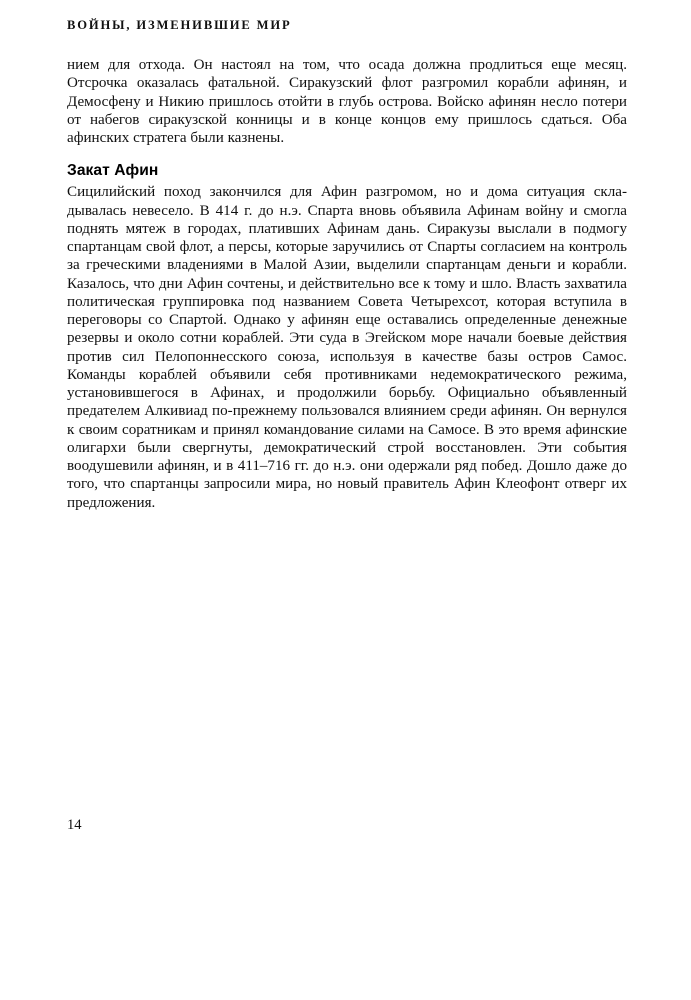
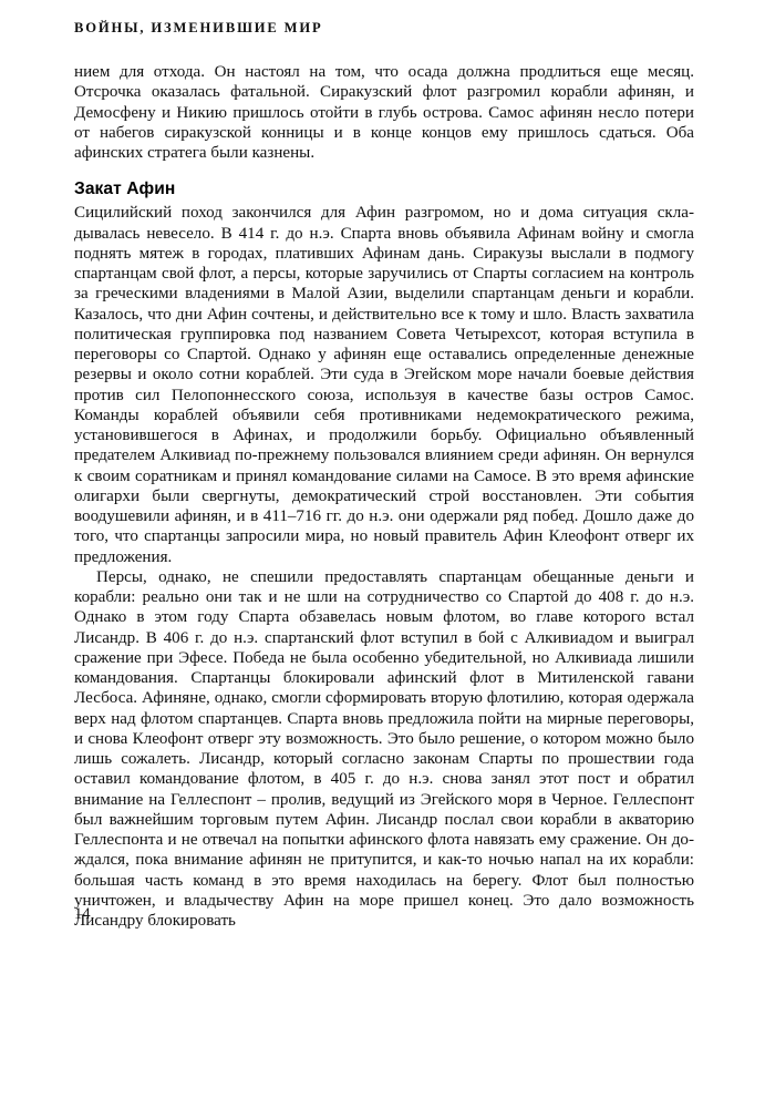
  ВОЙНЫ, ИЗМЕНИВШИЕ МИР
- нием для отхода. Он настоял на том, что осада должна продлиться еще месяц. Отсрочка оказалась фатальной. Сиракузский флот разгромил корабли афинян, и Демосфену и Никию пришлось отойти в глубь острова. Войско афинян несло потери от набегов сиракузской конницы и в конце концов ему пришлось сдать­ся. Оба афинских стратега были казнены.
+ нием для отхода. Он настоял на том, что осада должна продлиться еще месяц. Отсрочка оказалась фатальной. Сиракузский флот разгромил корабли афинян, и Демосфену и Никию пришлось отойти в глубь острова. Самос афинян несло потери от набегов сиракузской конницы и в конце концов ему пришлось сдать­ся. Оба афинских стратега были казнены.
  Закат Афин
  Сицилийский поход закончился для Афин разгромом, но и дома ситуация скла­дывалась невесело. В 414 г. до н.э. Спарта вновь объявила Афинам войну и смо­гла поднять мятеж в городах, плативших Афинам дань. Сиракузы выслали в под­могу спартанцам свой флот, а персы, которые заручились от Спарты согласием на контроль за греческими владениями в Малой Азии, выделили спартанцам деньги и корабли. Казалось, что дни Афин сочтены, и действительно все к тому и шло. Власть захватила политическая группировка под названием Совета Четырехсот, которая вступила в переговоры со Спартой. Однако у афинян еще оставались определенные денежные резервы и около сотни кораблей. Эти суда в Эгейском море начали боевые действия против сил Пелопоннесского союза, используя в качестве базы остров Самос. Команды кораблей объявили себя про­тивниками недемократического режима, установившегося в Афинах, и продол­жили борьбу. Официально объявленный предателем Алкивиад по-прежнему пользовался влиянием среди афинян. Он вернулся к своим соратникам и при­нял командование силами на Самосе. В это время афинские олигархи были свергнуты, демократический строй восстановлен. Эти события воодушевили афинян, и в 411–716 гг. до н.э. они одержали ряд побед. Дошло даже до того, что спартанцы запросили мира, но новый правитель Афин Клеофонт отверг их предложения.
+ Персы, однако, не спешили предоставлять спартанцам обещанные деньги и корабли: реально они так и не шли на сотрудничество со Спартой до 408 г. до н.э. Однако в этом году Спарта обзавелась новым флотом, во главе которого встал Лисандр. В 406 г. до н.э. спартанский флот вступил в бой с Алкивиадом и выиграл сражение при Эфесе. Победа не была особенно убедительной, но Алкивиада лишили командования. Спартанцы блокировали афинский флот в Митиленской гавани Лесбоса. Афиняне, однако, смогли сформировать вторую флотилию, которая одержала верх над флотом спартанцев. Спарта вновь предложила пойти на мирные переговоры, и снова Клеофонт отверг эту возможность. Это было решение, о котором можно было лишь сожалеть. Лисандр, который согласно зако­нам Спарты по прошествии года оставил командование флотом, в 405 г. до н.э. снова занял этот пост и обратил внимание на Геллеспонт – пролив, ведущий из Эгейского моря в Черное. Геллеспонт был важнейшим торговым путем Афин. Лисандр послал свои корабли в акваторию Геллеспонта и не отвечал на попытки афинского флота навязать ему сражение. Он до-ждался, пока внимание афинян не притупится, и как-то ночью напал на их корабли: большая часть команд в это время находилась на берегу. Флот был полностью уничтожен, и владычеству Афин на море пришел конец. Это дало возможность Лисандру блокировать
  14
